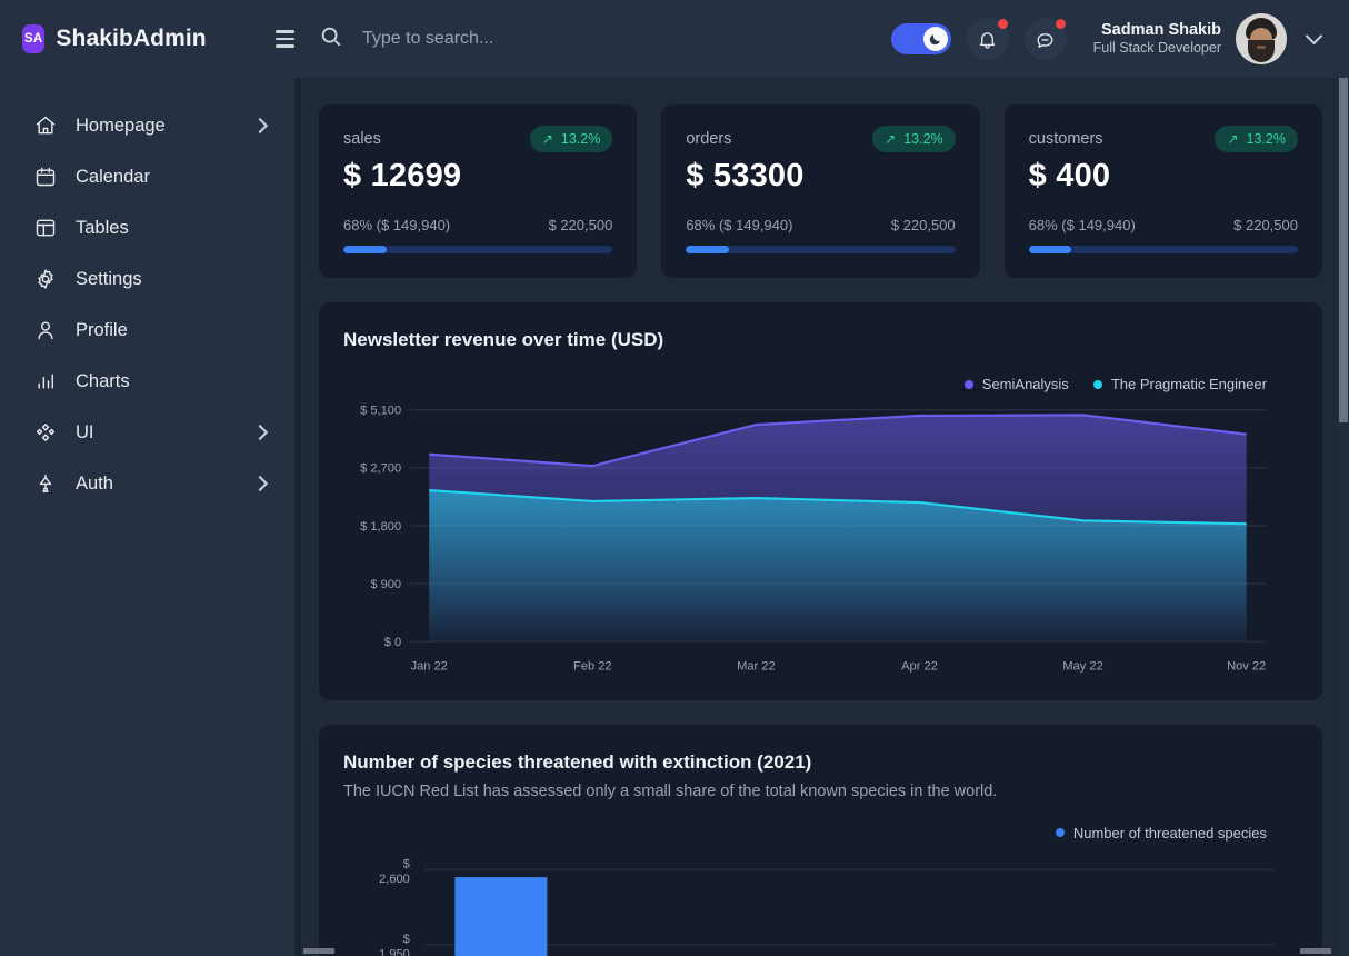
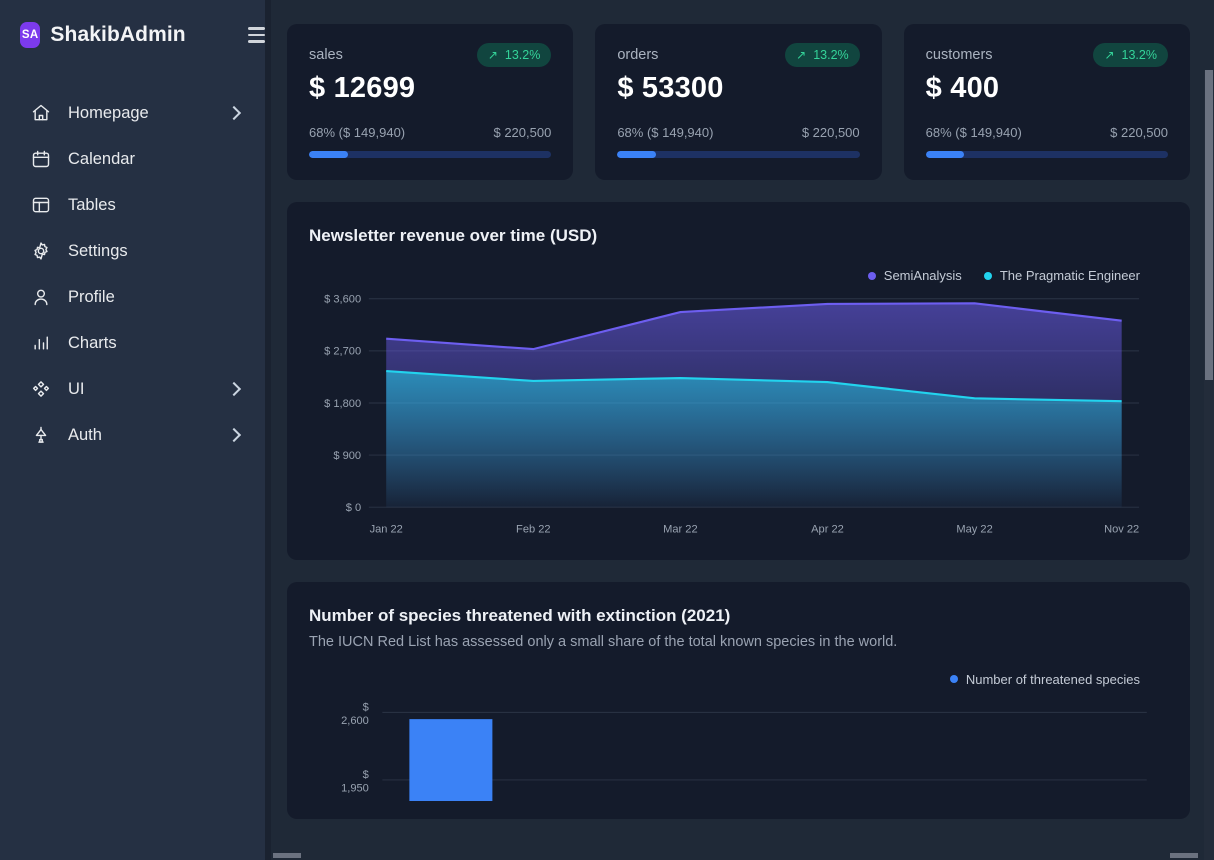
  SA
  ShakibAdmin
  Homepage
  Calendar
  Tables
  Settings
  Profile
  Charts
  UI
  Auth
- Type to search...
- Sadman Shakib
- Full Stack Developer
  sales
  ↗
  13.2%
  $ 12699
  68% ($ 149,940)
  $ 220,500
  orders
  ↗
  13.2%
  $ 53300
  68% ($ 149,940)
  $ 220,500
  customers
  ↗
  13.2%
  $ 400
  68% ($ 149,940)
  $ 220,500
  Newsletter revenue over time (USD)
  SemiAnalysis
  The Pragmatic Engineer
  $ 0
  $ 900
  $ 1,800
  $ 2,700
- $ 5,100
+ $ 3,600
  Jan 22
  Feb 22
  Mar 22
  Apr 22
  May 22
  Nov 22
  Number of species threatened with extinction (2021)
  The IUCN Red List has assessed only a small share of the total known species in the world.
  Number of threatened species
  $
  2,600
  $
  1,950
